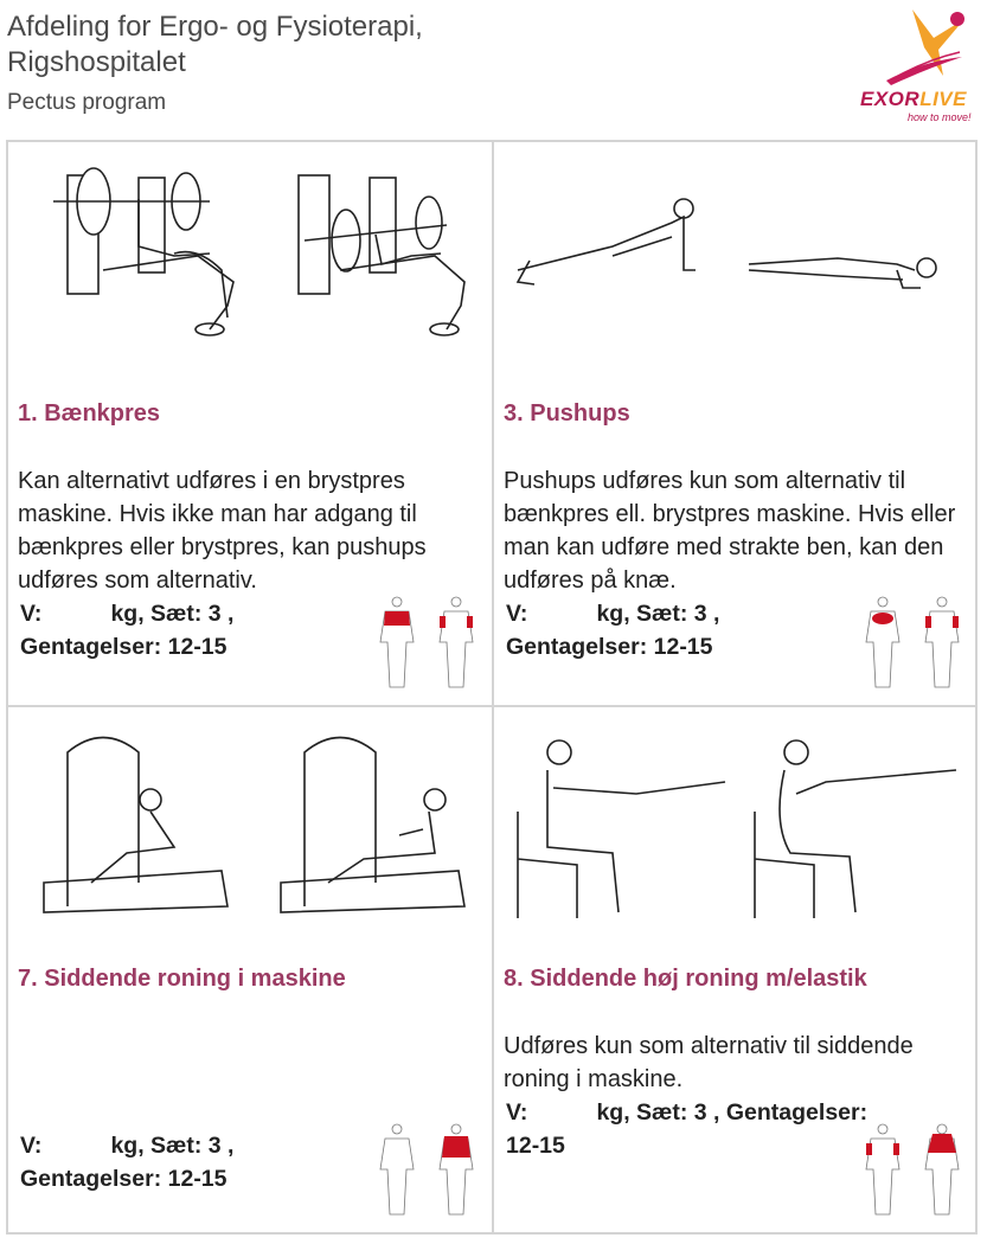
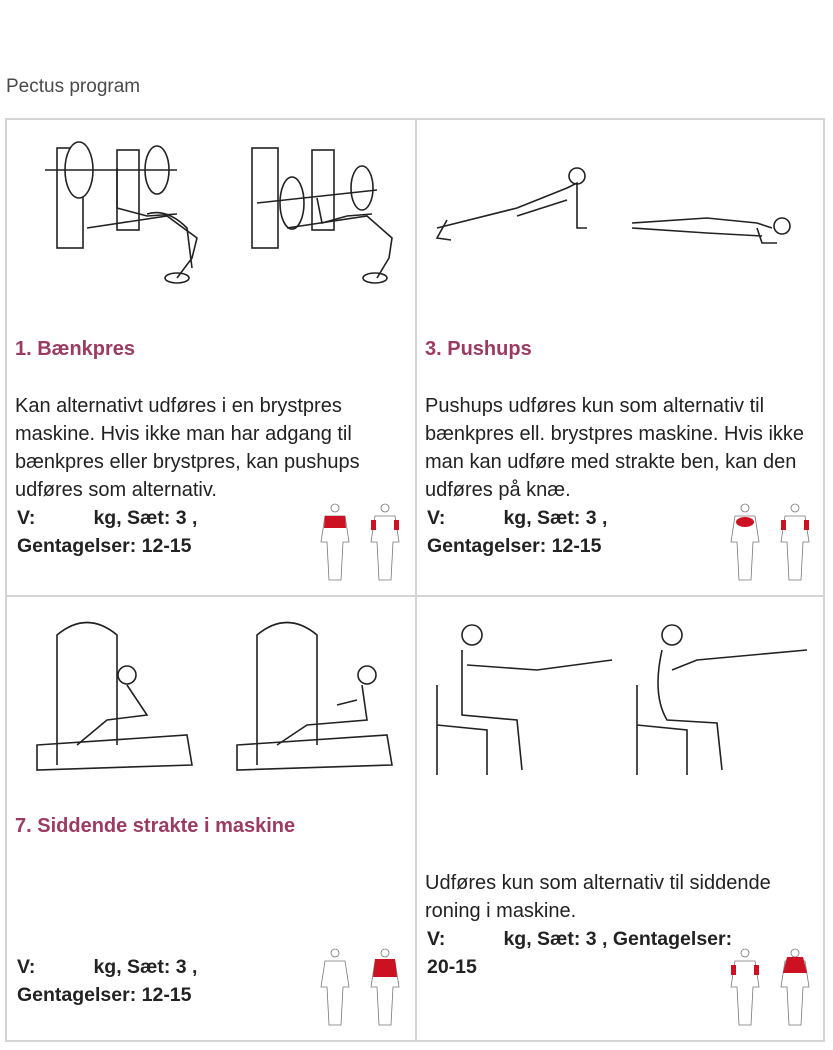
- Afdeling for Ergo- og Fysioterapi, Rigshospitalet
  Pectus program
- EXORLIVE
- how to move!
  1. Bænkpres
  Kan alternativt udføres i en brystpres maskine. Hvis ikke man har adgang til bænkpres eller brystpres, kan pushups udføres som alternativ.
  V: kg, Sæt: 3 ,
  Gentagelser: 12-15
  3. Pushups
- Pushups udføres kun som alternativ til bænkpres ell. brystpres maskine. Hvis eller man kan udføre med strakte ben, kan den udføres på knæ.
+ Pushups udføres kun som alternativ til bænkpres ell. brystpres maskine. Hvis ikke man kan udføre med strakte ben, kan den udføres på knæ.
  V: kg, Sæt: 3 ,
  Gentagelser: 12-15
- 7. Siddende roning i maskine
+ 7. Siddende strakte i maskine
  V: kg, Sæt: 3 ,
  Gentagelser: 12-15
- 8. Siddende høj roning m/elastik
  Udføres kun som alternativ til siddende roning i maskine.
  V: kg, Sæt: 3 , Gentagelser:
- 12-15
+ 20-15
